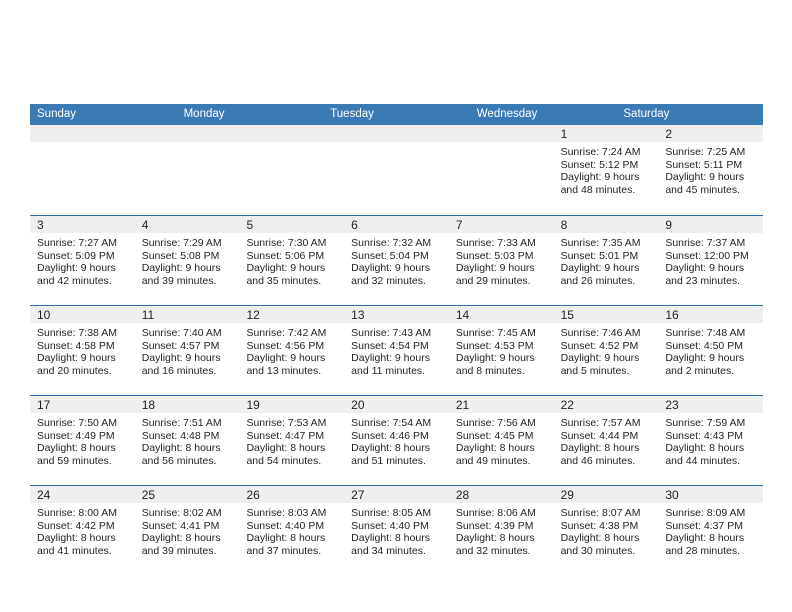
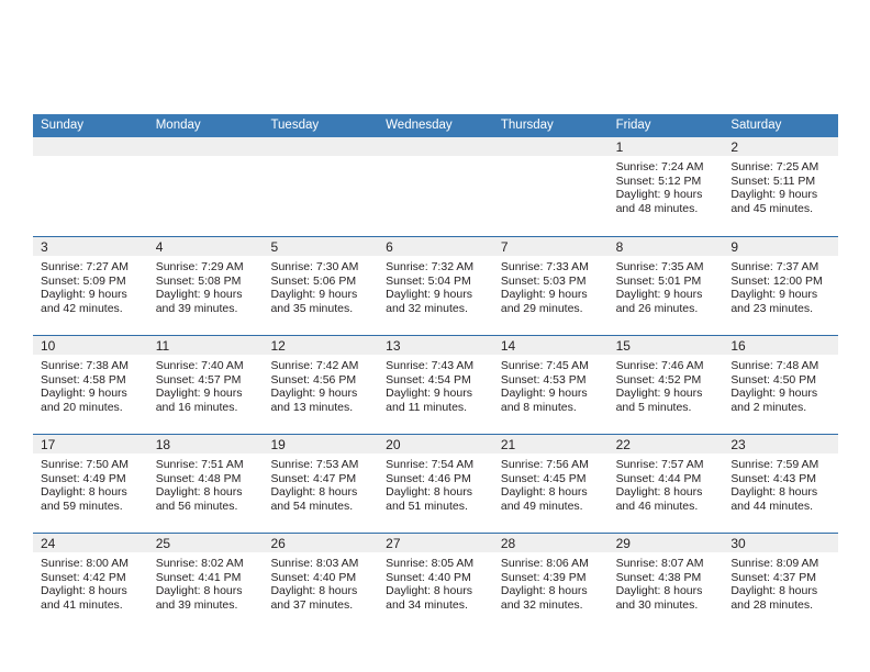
  Sunday
  Monday
  Tuesday
  Wednesday
+ Thursday
+ Friday
  Saturday
  1
  Sunrise: 7:24 AM
  Sunset: 5:12 PM
  Daylight: 9 hours
  and 48 minutes.
  2
  Sunrise: 7:25 AM
  Sunset: 5:11 PM
  Daylight: 9 hours
  and 45 minutes.
  3
  Sunrise: 7:27 AM
  Sunset: 5:09 PM
  Daylight: 9 hours
  and 42 minutes.
  4
  Sunrise: 7:29 AM
  Sunset: 5:08 PM
  Daylight: 9 hours
  and 39 minutes.
  5
  Sunrise: 7:30 AM
  Sunset: 5:06 PM
  Daylight: 9 hours
  and 35 minutes.
  6
  Sunrise: 7:32 AM
  Sunset: 5:04 PM
  Daylight: 9 hours
  and 32 minutes.
  7
  Sunrise: 7:33 AM
  Sunset: 5:03 PM
  Daylight: 9 hours
  and 29 minutes.
  8
  Sunrise: 7:35 AM
  Sunset: 5:01 PM
  Daylight: 9 hours
  and 26 minutes.
  9
  Sunrise: 7:37 AM
  Sunset: 12:00 PM
  Daylight: 9 hours
  and 23 minutes.
  10
  Sunrise: 7:38 AM
  Sunset: 4:58 PM
  Daylight: 9 hours
  and 20 minutes.
  11
  Sunrise: 7:40 AM
  Sunset: 4:57 PM
  Daylight: 9 hours
  and 16 minutes.
  12
  Sunrise: 7:42 AM
  Sunset: 4:56 PM
  Daylight: 9 hours
  and 13 minutes.
  13
  Sunrise: 7:43 AM
  Sunset: 4:54 PM
  Daylight: 9 hours
  and 11 minutes.
  14
  Sunrise: 7:45 AM
  Sunset: 4:53 PM
  Daylight: 9 hours
  and 8 minutes.
  15
  Sunrise: 7:46 AM
  Sunset: 4:52 PM
  Daylight: 9 hours
  and 5 minutes.
  16
  Sunrise: 7:48 AM
  Sunset: 4:50 PM
  Daylight: 9 hours
  and 2 minutes.
  17
  Sunrise: 7:50 AM
  Sunset: 4:49 PM
  Daylight: 8 hours
  and 59 minutes.
  18
  Sunrise: 7:51 AM
  Sunset: 4:48 PM
  Daylight: 8 hours
  and 56 minutes.
  19
  Sunrise: 7:53 AM
  Sunset: 4:47 PM
  Daylight: 8 hours
  and 54 minutes.
  20
  Sunrise: 7:54 AM
  Sunset: 4:46 PM
  Daylight: 8 hours
  and 51 minutes.
  21
  Sunrise: 7:56 AM
  Sunset: 4:45 PM
  Daylight: 8 hours
  and 49 minutes.
  22
  Sunrise: 7:57 AM
  Sunset: 4:44 PM
  Daylight: 8 hours
  and 46 minutes.
  23
  Sunrise: 7:59 AM
  Sunset: 4:43 PM
  Daylight: 8 hours
  and 44 minutes.
  24
  Sunrise: 8:00 AM
  Sunset: 4:42 PM
  Daylight: 8 hours
  and 41 minutes.
  25
  Sunrise: 8:02 AM
  Sunset: 4:41 PM
  Daylight: 8 hours
  and 39 minutes.
  26
  Sunrise: 8:03 AM
  Sunset: 4:40 PM
  Daylight: 8 hours
  and 37 minutes.
  27
  Sunrise: 8:05 AM
  Sunset: 4:40 PM
  Daylight: 8 hours
  and 34 minutes.
  28
  Sunrise: 8:06 AM
  Sunset: 4:39 PM
  Daylight: 8 hours
  and 32 minutes.
  29
  Sunrise: 8:07 AM
  Sunset: 4:38 PM
  Daylight: 8 hours
  and 30 minutes.
  30
  Sunrise: 8:09 AM
  Sunset: 4:37 PM
  Daylight: 8 hours
  and 28 minutes.
